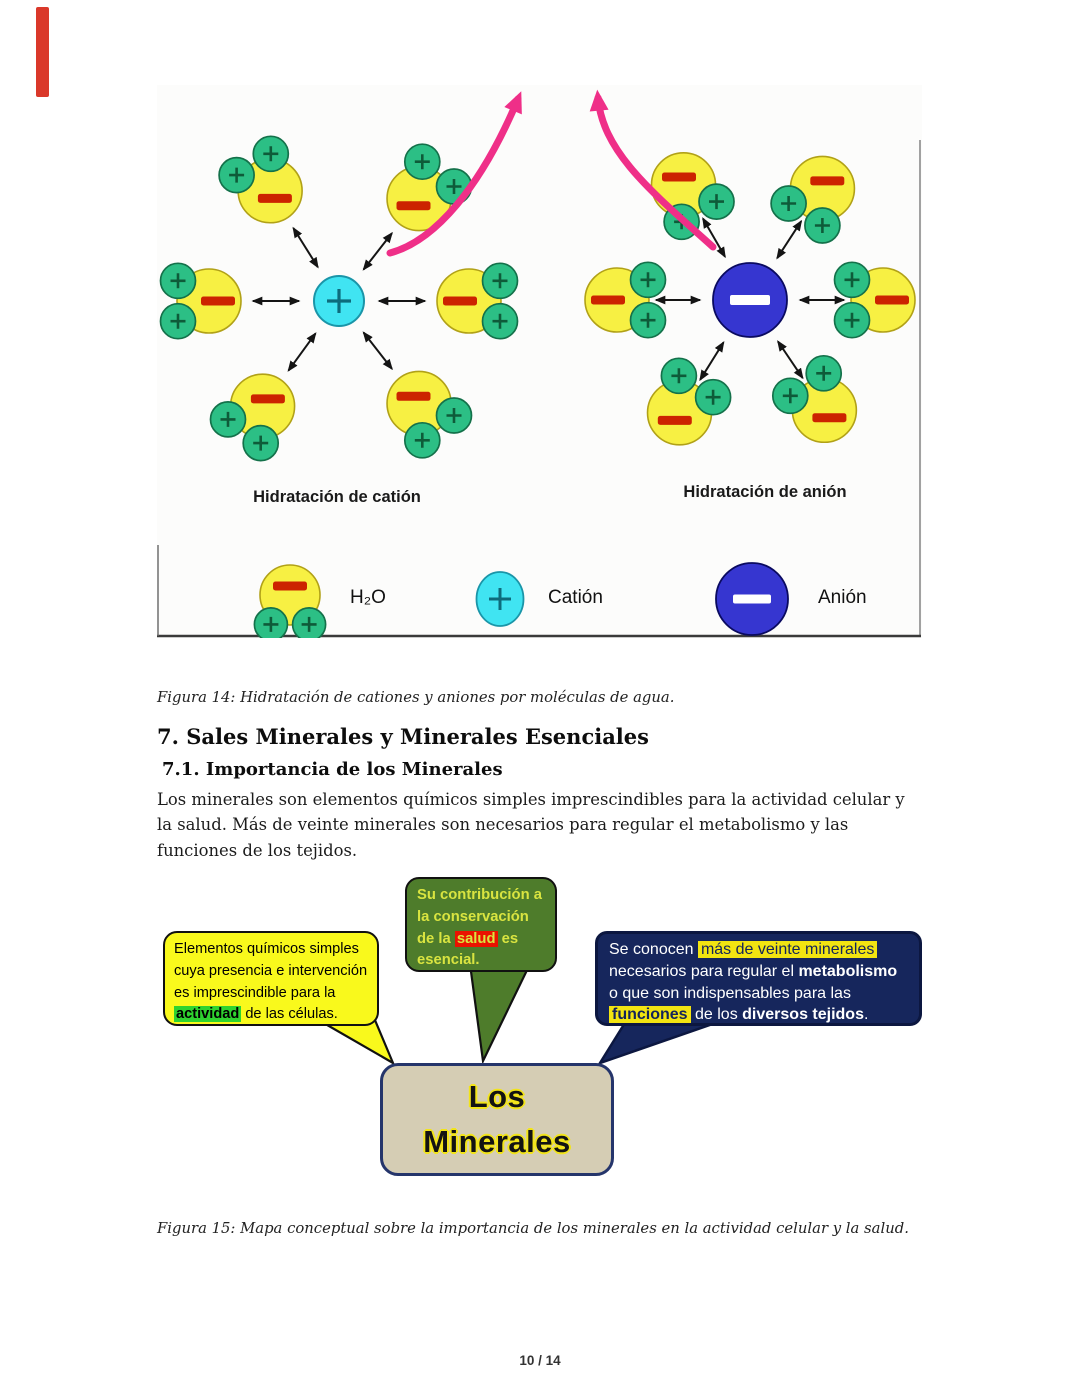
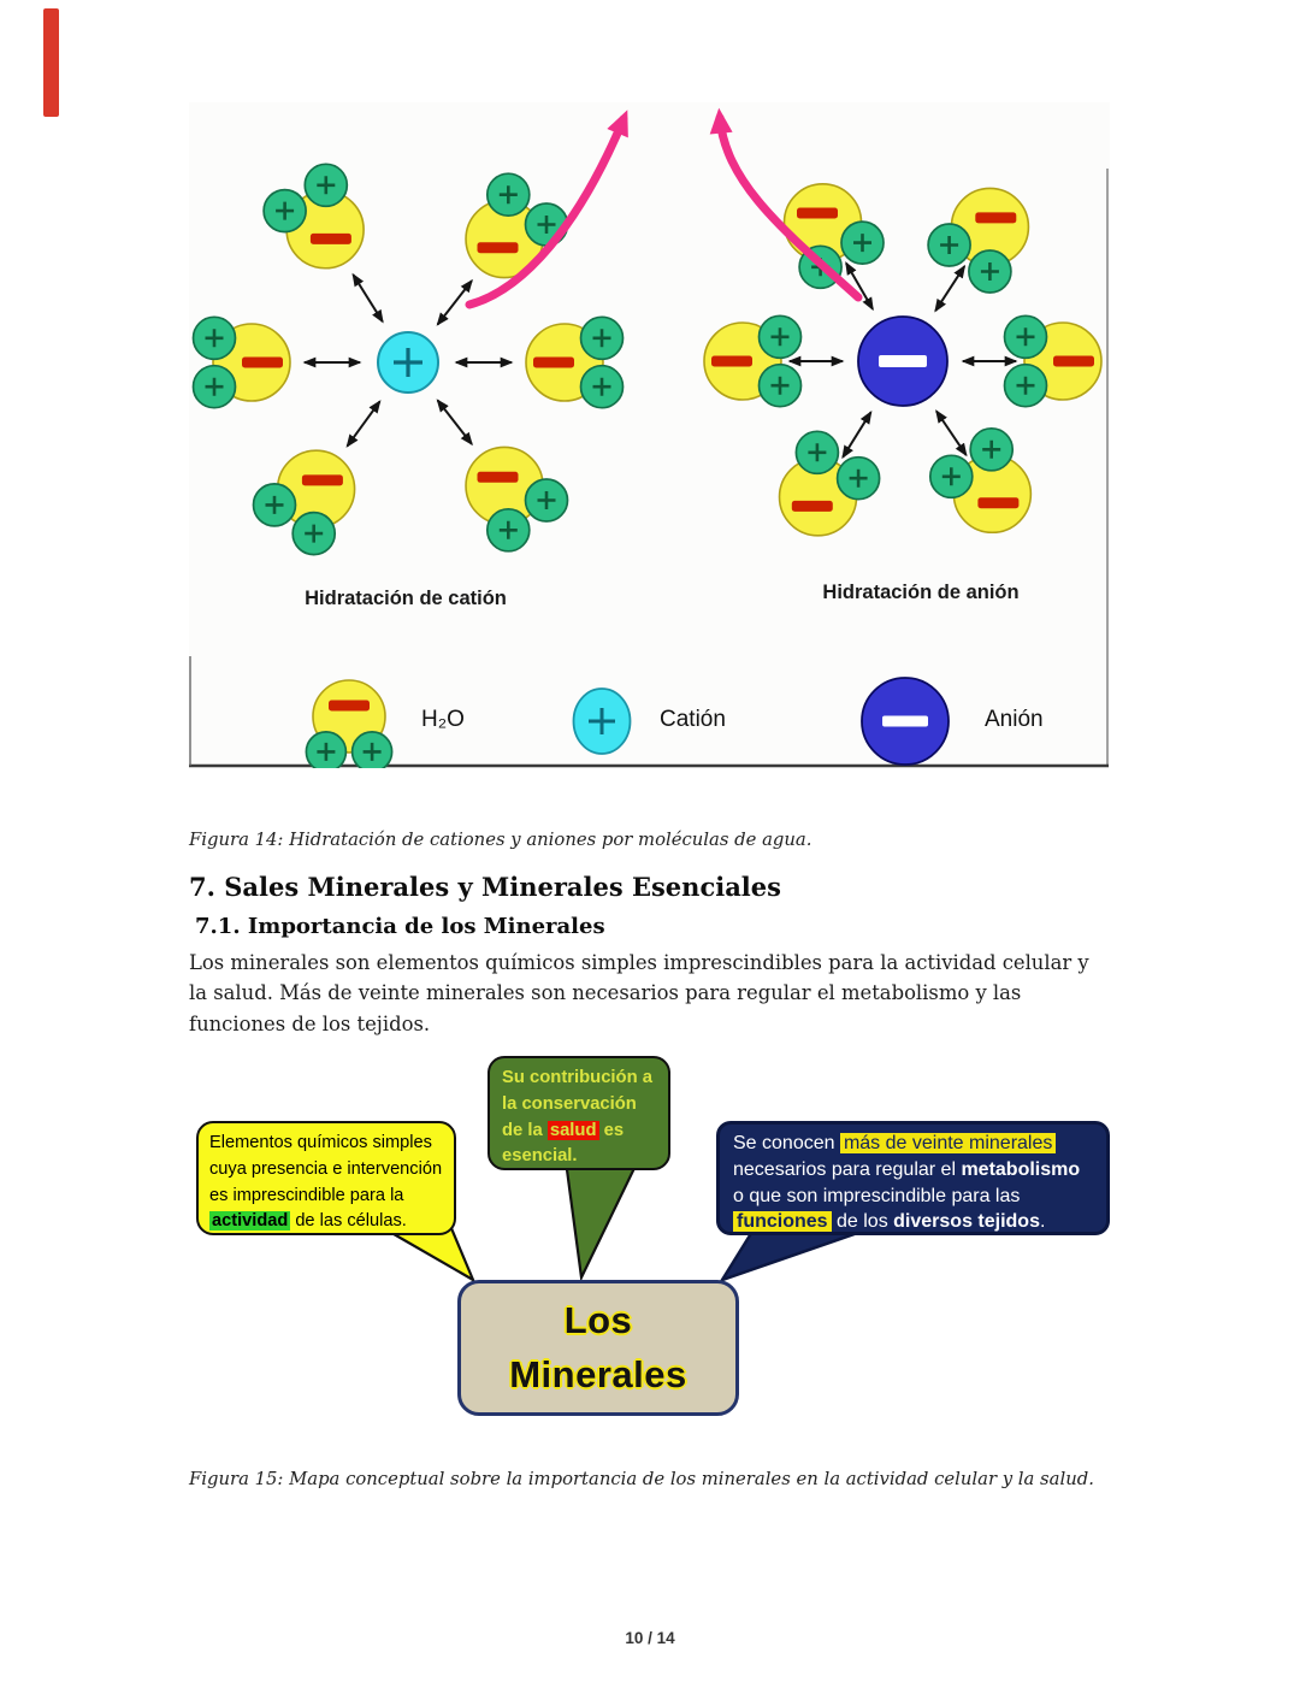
  Hidratación de catión
  Hidratación de anión
  H₂O
  Catión
  Anión
  Figura 14: Hidratación de cationes y aniones por moléculas de agua.
  7. Sales Minerales y Minerales Esenciales
  7.1. Importancia de los Minerales
  Los minerales son elementos químicos simples imprescindibles para la actividad celular y
  la salud. Más de veinte minerales son necesarios para regular el metabolismo y las
  funciones de los tejidos.
  Elementos químicos simples
  cuya presencia e intervención
  es imprescindible para la
  actividad de las células.
  Su contribución a
  la conservación
  de la salud es
  esencial.
  Se conocen más de veinte minerales
  necesarios para regular el metabolismo
- o que son indispensables para las
+ o que son imprescindible para las
  funciones de los diversos tejidos.
  Los
  Minerales
  Figura 15: Mapa conceptual sobre la importancia de los minerales en la actividad celular y la salud.
  10 / 14
